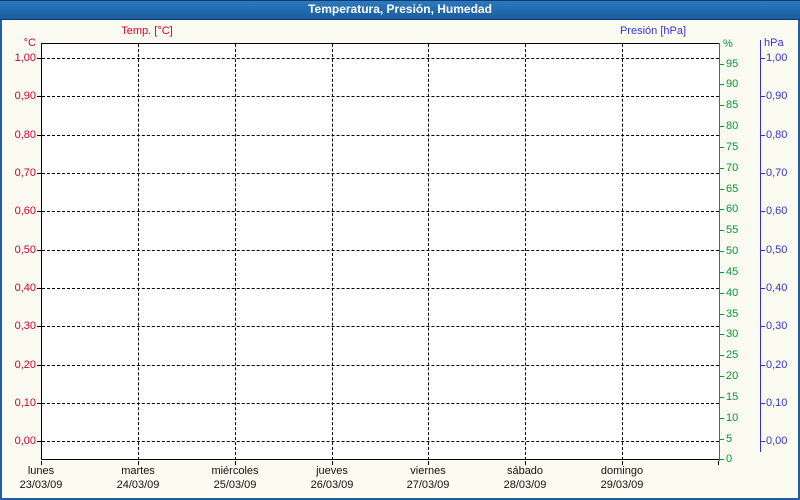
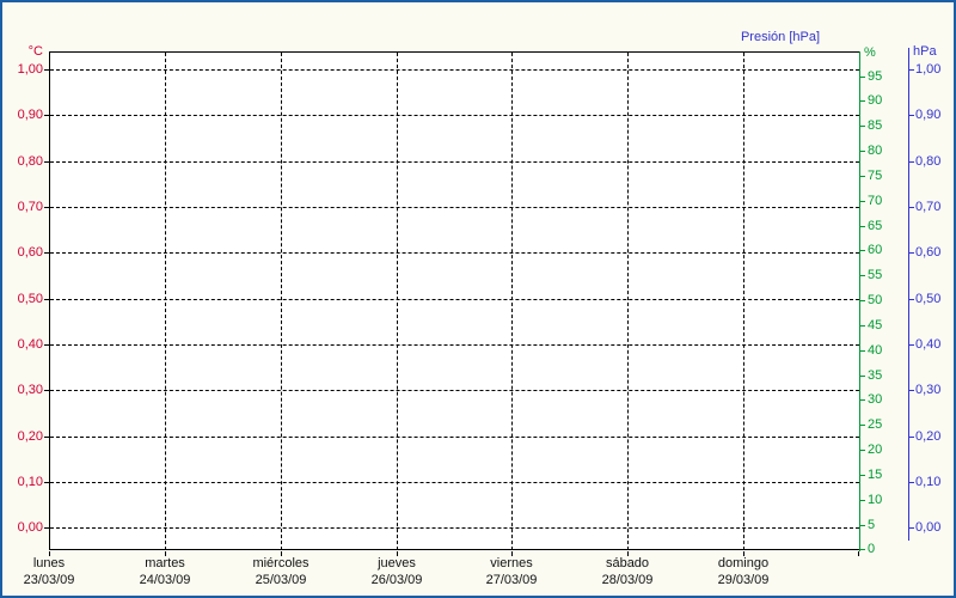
- Temperatura, Presión, Humedad
- Temp. [°C]
  Presión [hPa]
  °C
  %
  hPa
  1,00
  0,90
  0,80
  0,70
  0,60
  0,50
  0,40
  0,30
  0,20
  0,10
  0,00
  95
  90
  85
  80
  75
  70
  65
  60
  55
  50
  45
  40
  35
  30
  25
  20
  15
  10
  5
  0
  1,00
  0,90
  0,80
  0,70
  0,60
  0,50
  0,40
  0,30
  0,20
  0,10
  0,00
  lunes
  martes
  miércoles
  jueves
  viernes
  sábado
  domingo
  23/03/09
  24/03/09
  25/03/09
  26/03/09
  27/03/09
  28/03/09
  29/03/09
